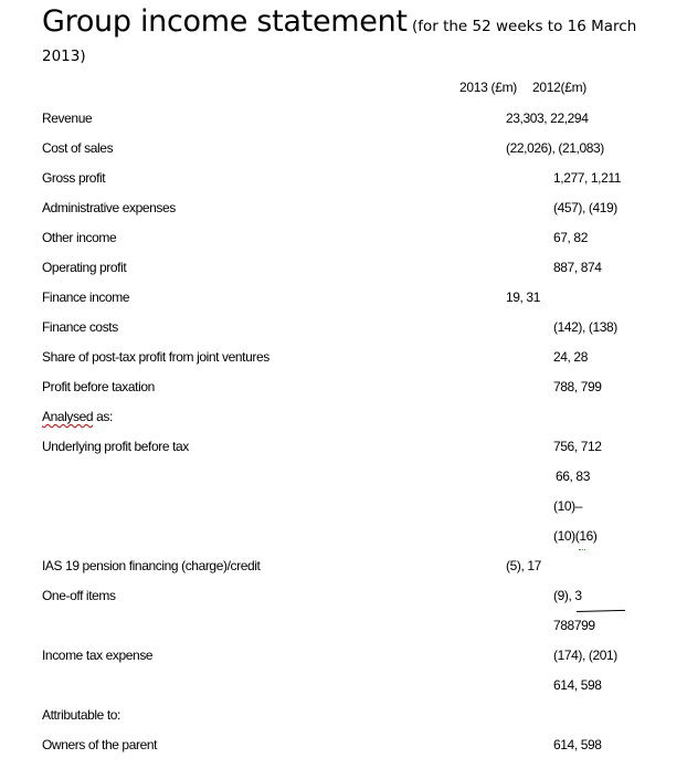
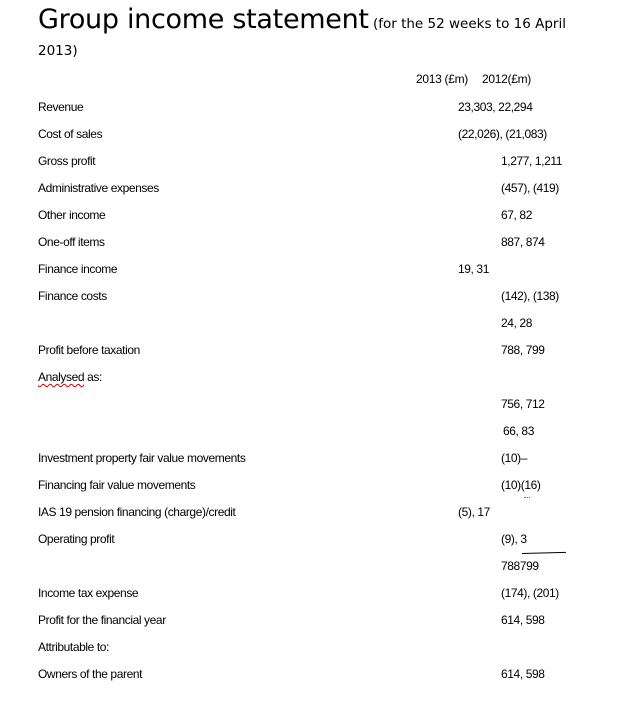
- Group income statement (for the 52 weeks to 16 March
+ Group income statement (for the 52 weeks to 16 April
  2013)
  2013 (£m)
  2012(£m)
  Revenue
  23,303, 22,294
  Cost of sales
  (22,026), (21,083)
  Gross profit
  1,277, 1,211
  Administrative expenses
  (457), (419)
  Other income
  67, 82
- Operating profit
+ One-off items
  887, 874
  Finance income
  19, 31
  Finance costs
  (142), (138)
- Share of post-tax profit from joint ventures
  24, 28
  Profit before taxation
  788, 799
  Analysed as:
- Underlying profit before tax
  756, 712
  66, 83
+ Investment property fair value movements
  (10)–
+ Financing fair value movements
  (10)(16)
  IAS 19 pension financing (charge)/credit
  (5), 17
- One-off items
+ Operating profit
  (9), 3
  788799
  Income tax expense
  (174), (201)
+ Profit for the financial year
  614, 598
  Attributable to:
  Owners of the parent
  614, 598
